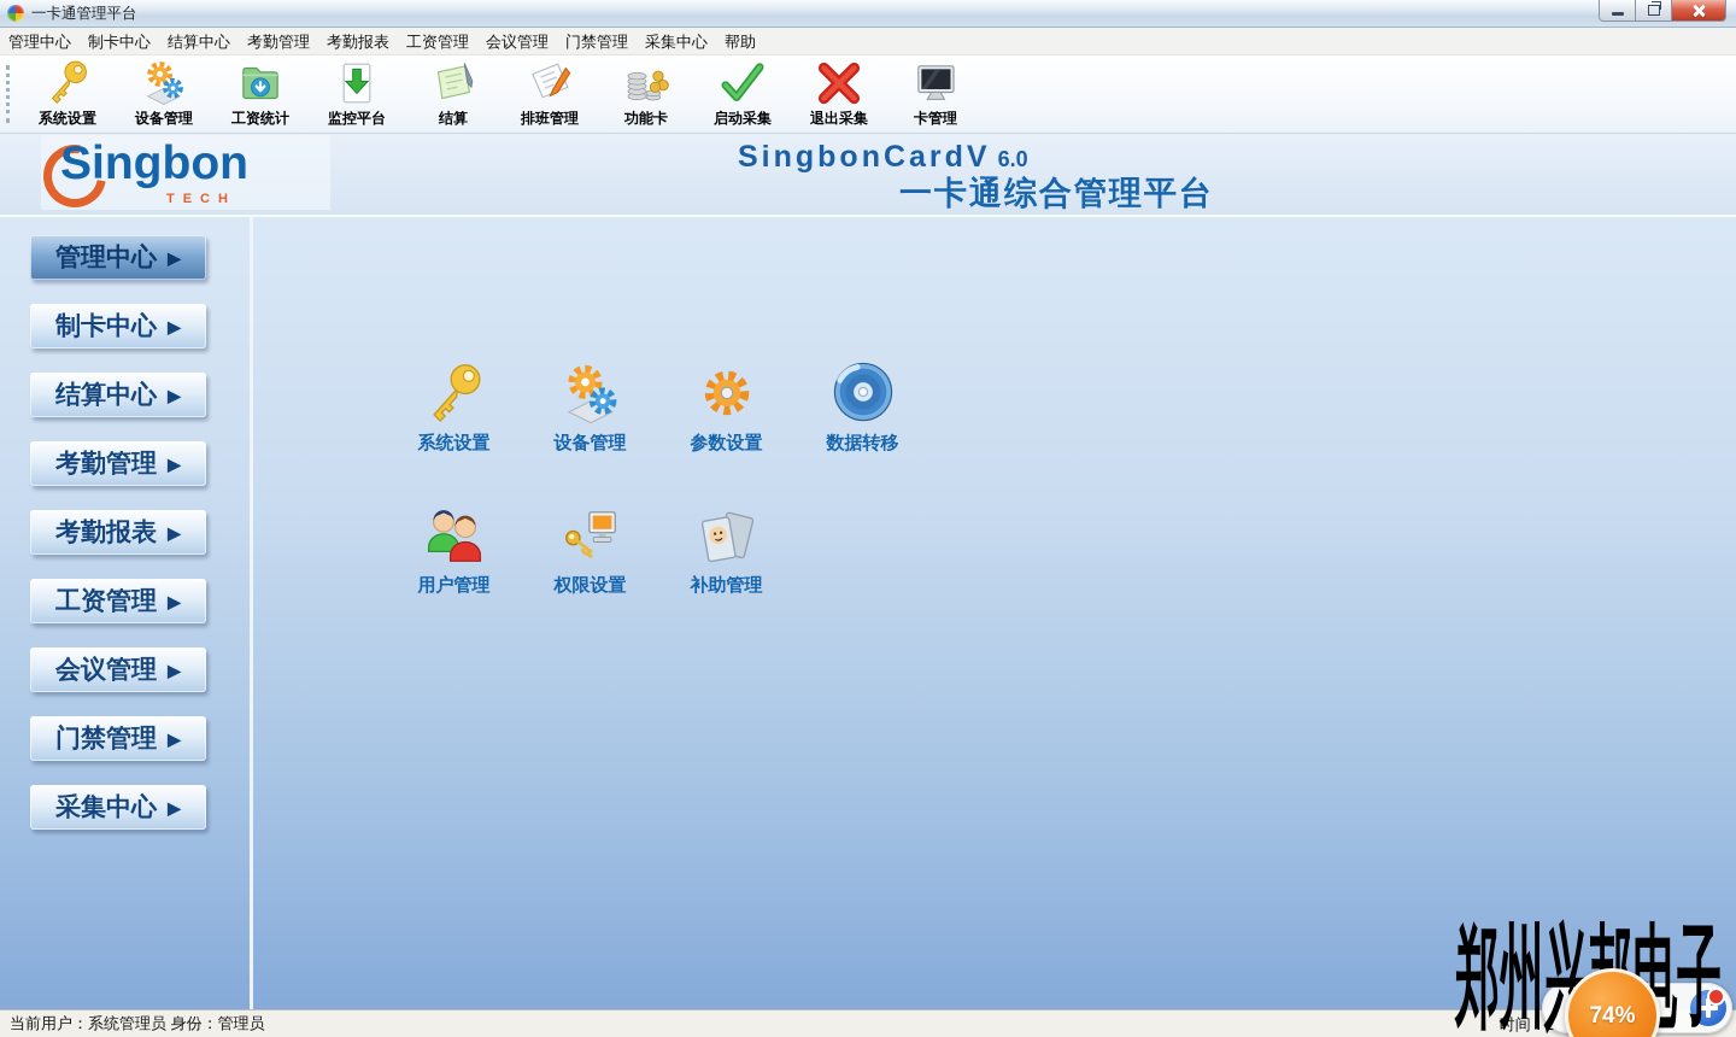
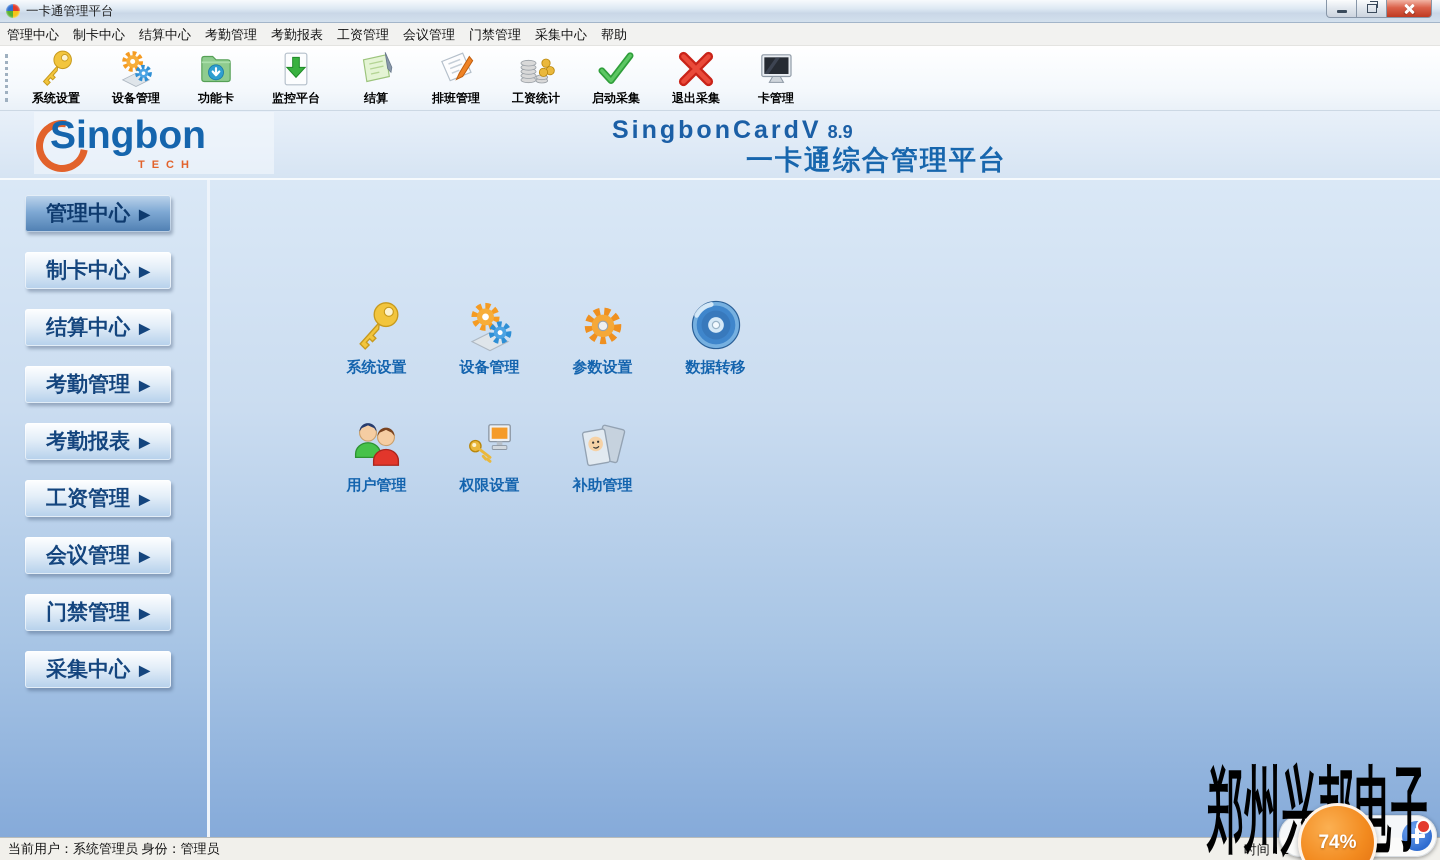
  一卡通管理平台
  管理中心
  制卡中心
  结算中心
  考勤管理
  考勤报表
  工资管理
  会议管理
  门禁管理
  采集中心
  帮助
  系统设置
  设备管理
- 工资统计
+ 功能卡
  监控平台
  结算
  排班管理
- 功能卡
+ 工资统计
  启动采集
  退出采集
  卡管理
  Singbon
  TECH
- SingbonCardV 6.0
+ SingbonCardV 8.9
  一卡通综合管理平台
  管理中心
  ▶
  制卡中心
  ▶
  结算中心
  ▶
  考勤管理
  ▶
  考勤报表
  ▶
  工资管理
  ▶
  会议管理
  ▶
  门禁管理
  ▶
  采集中心
  ▶
  系统设置
  设备管理
  参数设置
  数据转移
  用户管理
  权限设置
  补助管理
  当前用户：系统管理员 身份：管理员
  时间：
  郑州兴电子
  74%
